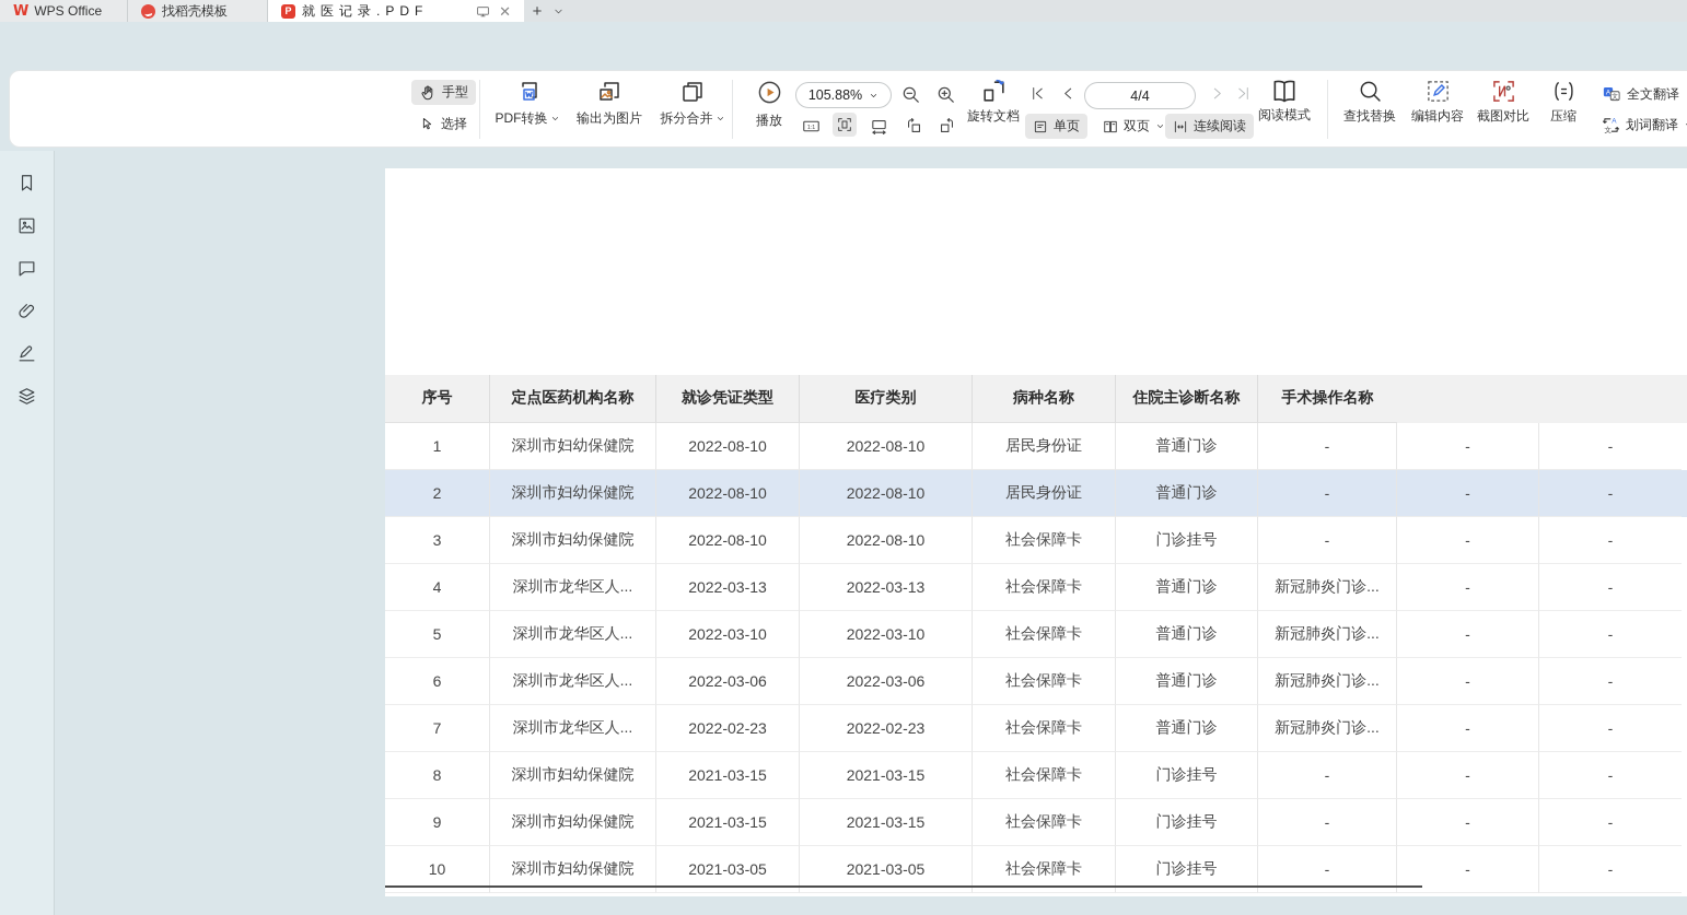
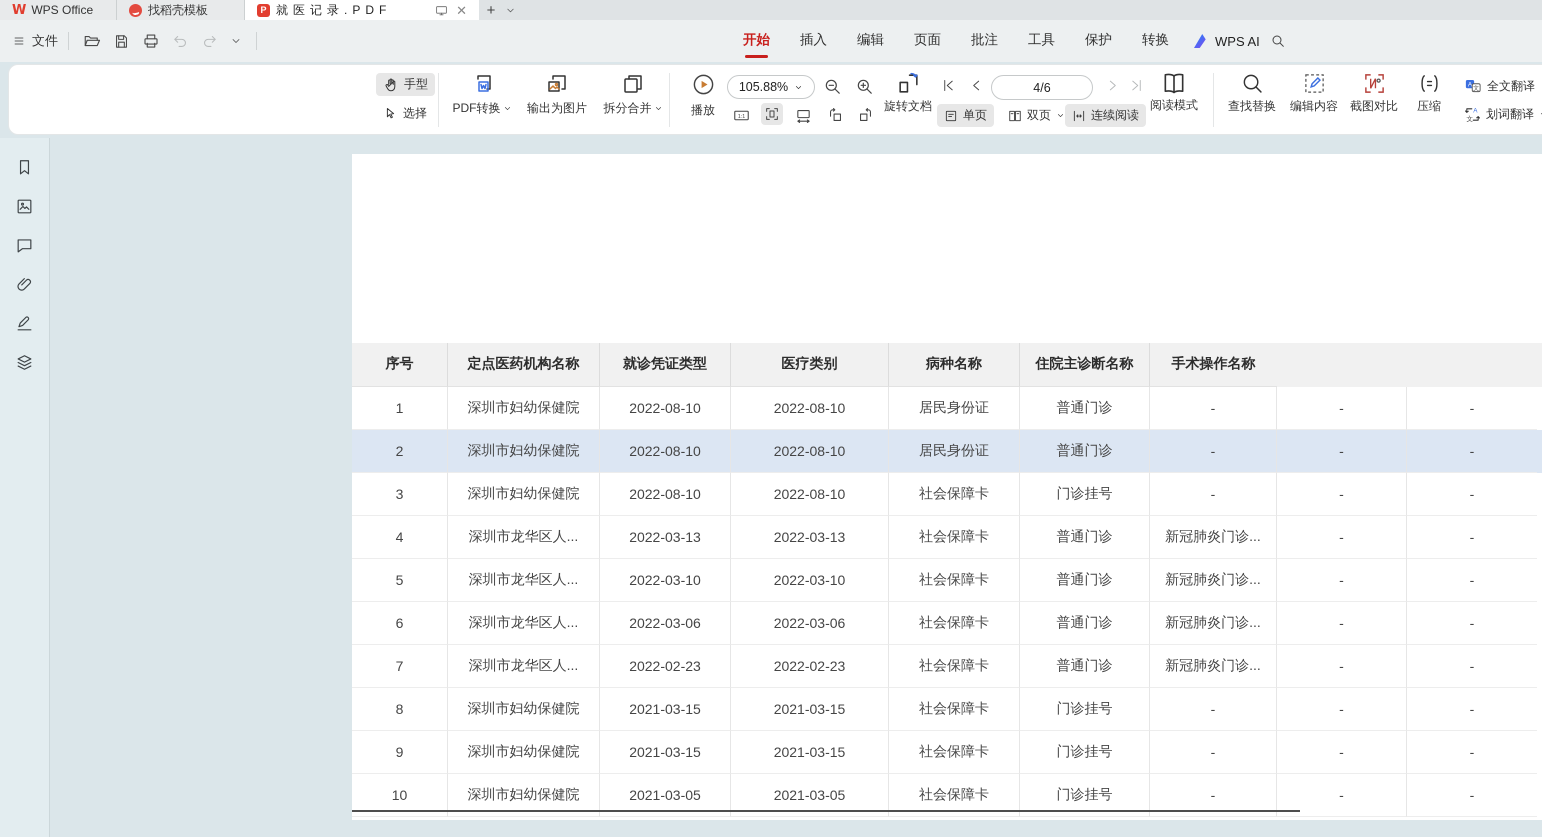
  W
  WPS Office
  找稻壳模板
  P
  就医记录.PDF
  ✕
  +
+ 文件
+ 开始
+ 插入
+ 编辑
+ 页面
+ 批注
+ 工具
+ 保护
+ 转换
+ WPS AI
  手型
  选择
  PDF转换
  输出为图片
  拆分合并
  播放
  105.88%
  旋转文档
- 4/4
+ 4/6
  单页
  双页
  连续阅读
  阅读模式
  查找替换
  编辑内容
  截图对比
  压缩
  全文翻译
  文
  划词翻译
  序号
  定点医药机构名称
  就诊凭证类型
  医疗类别
  病种名称
  住院主诊断名称
  手术操作名称
  1
  深圳市妇幼保健院
  2022-08-10
  2022-08-10
  居民身份证
  普通门诊
  -
  -
  -
  2
  深圳市妇幼保健院
  2022-08-10
  2022-08-10
  居民身份证
  普通门诊
  -
  -
  -
  3
  深圳市妇幼保健院
  2022-08-10
  2022-08-10
  社会保障卡
  门诊挂号
  -
  -
  -
  4
  深圳市龙华区人...
  2022-03-13
  2022-03-13
  社会保障卡
  普通门诊
  新冠肺炎门诊...
  -
  -
  5
  深圳市龙华区人...
  2022-03-10
  2022-03-10
  社会保障卡
  普通门诊
  新冠肺炎门诊...
  -
  -
  6
  深圳市龙华区人...
  2022-03-06
  2022-03-06
  社会保障卡
  普通门诊
  新冠肺炎门诊...
  -
  -
  7
  深圳市龙华区人...
  2022-02-23
  2022-02-23
  社会保障卡
  普通门诊
  新冠肺炎门诊...
  -
  -
  8
  深圳市妇幼保健院
  2021-03-15
  2021-03-15
  社会保障卡
  门诊挂号
  -
  -
  -
  9
  深圳市妇幼保健院
  2021-03-15
  2021-03-15
  社会保障卡
  门诊挂号
  -
  -
  -
  10
  深圳市妇幼保健院
  2021-03-05
  2021-03-05
  社会保障卡
  门诊挂号
  -
  -
  -
